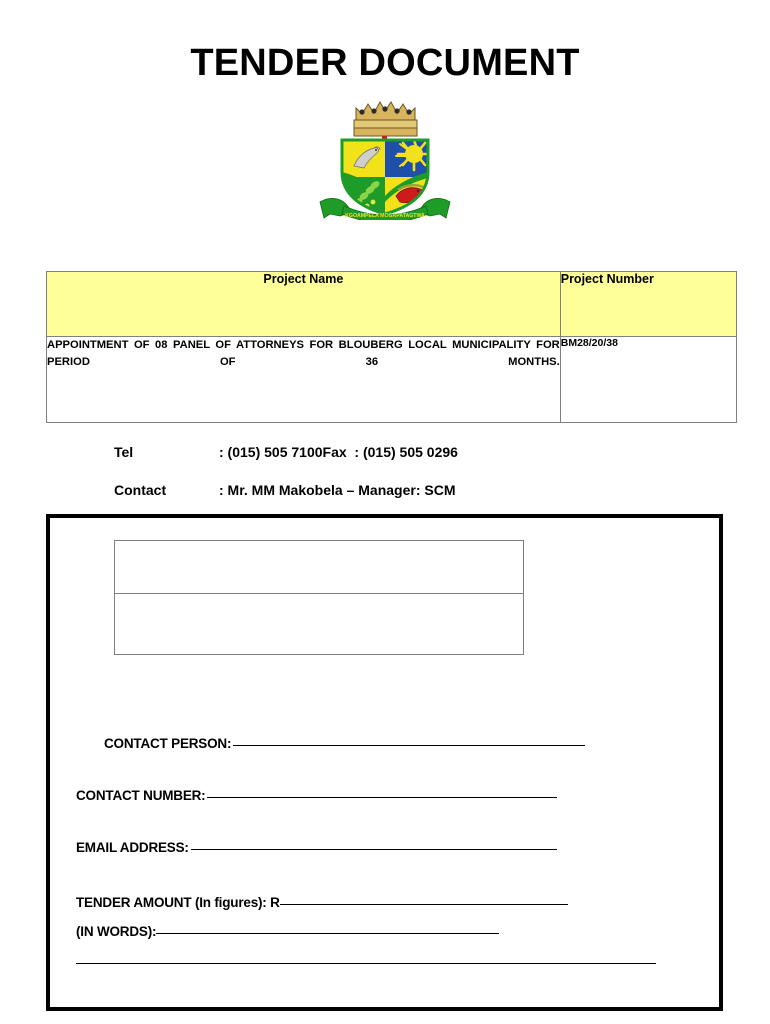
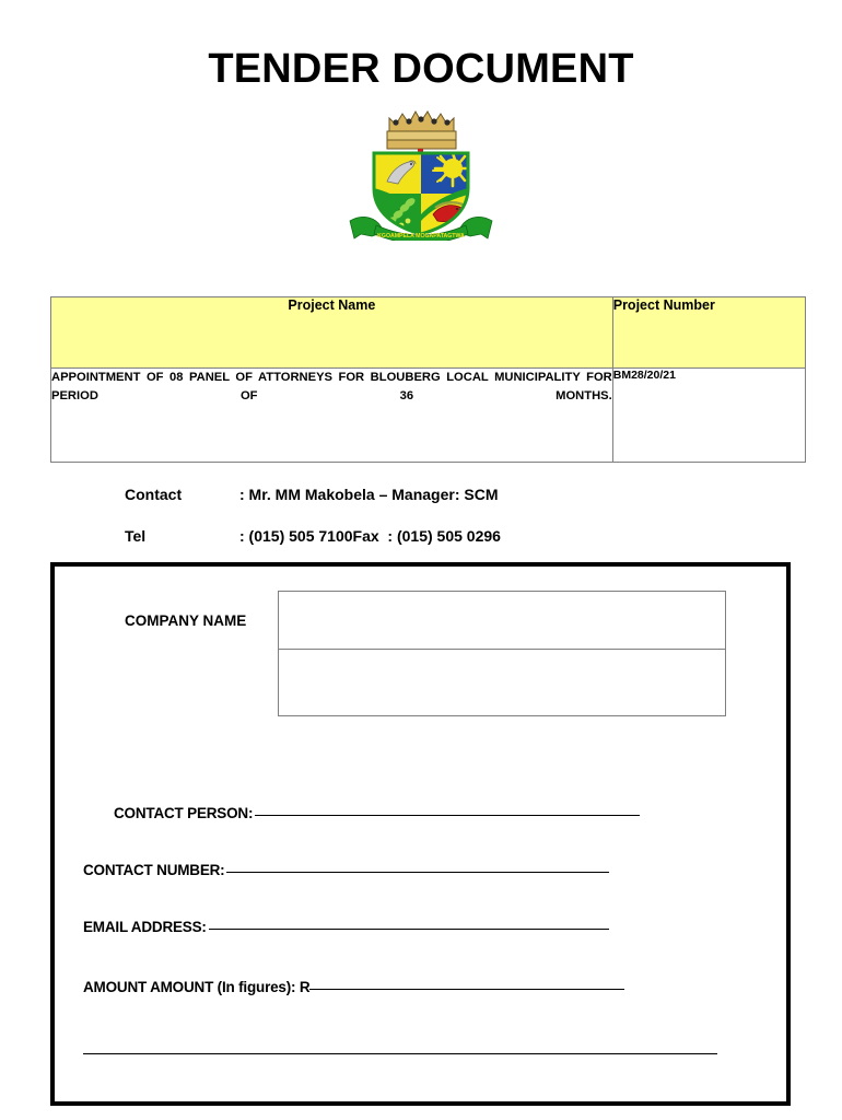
  TENDER DOCUMENT
  Project Name	Project Number
- APPOINTMENT OF 08 PANEL OF ATTORNEYS FOR BLOUBERG LOCAL MUNICIPALITY FOR PERIOD OF 36 MONTHS.	BM28/20/38
+ APPOINTMENT OF 08 PANEL OF ATTORNEYS FOR BLOUBERG LOCAL MUNICIPALITY FOR PERIOD OF 36 MONTHS.	BM28/20/21
- Tel
+ Contact
- : (015) 505 7100Fax : (015) 505 0296
+ : Mr. MM Makobela – Manager: SCM
- Contact
+ Tel
- : Mr. MM Makobela – Manager: SCM
+ : (015) 505 7100Fax : (015) 505 0296
+ COMPANY NAME
  CONTACT PERSON:
  CONTACT NUMBER:
  EMAIL ADDRESS:
- TENDER AMOUNT (In figures): R
+ AMOUNT AMOUNT (In figures): R
- (IN WORDS):
